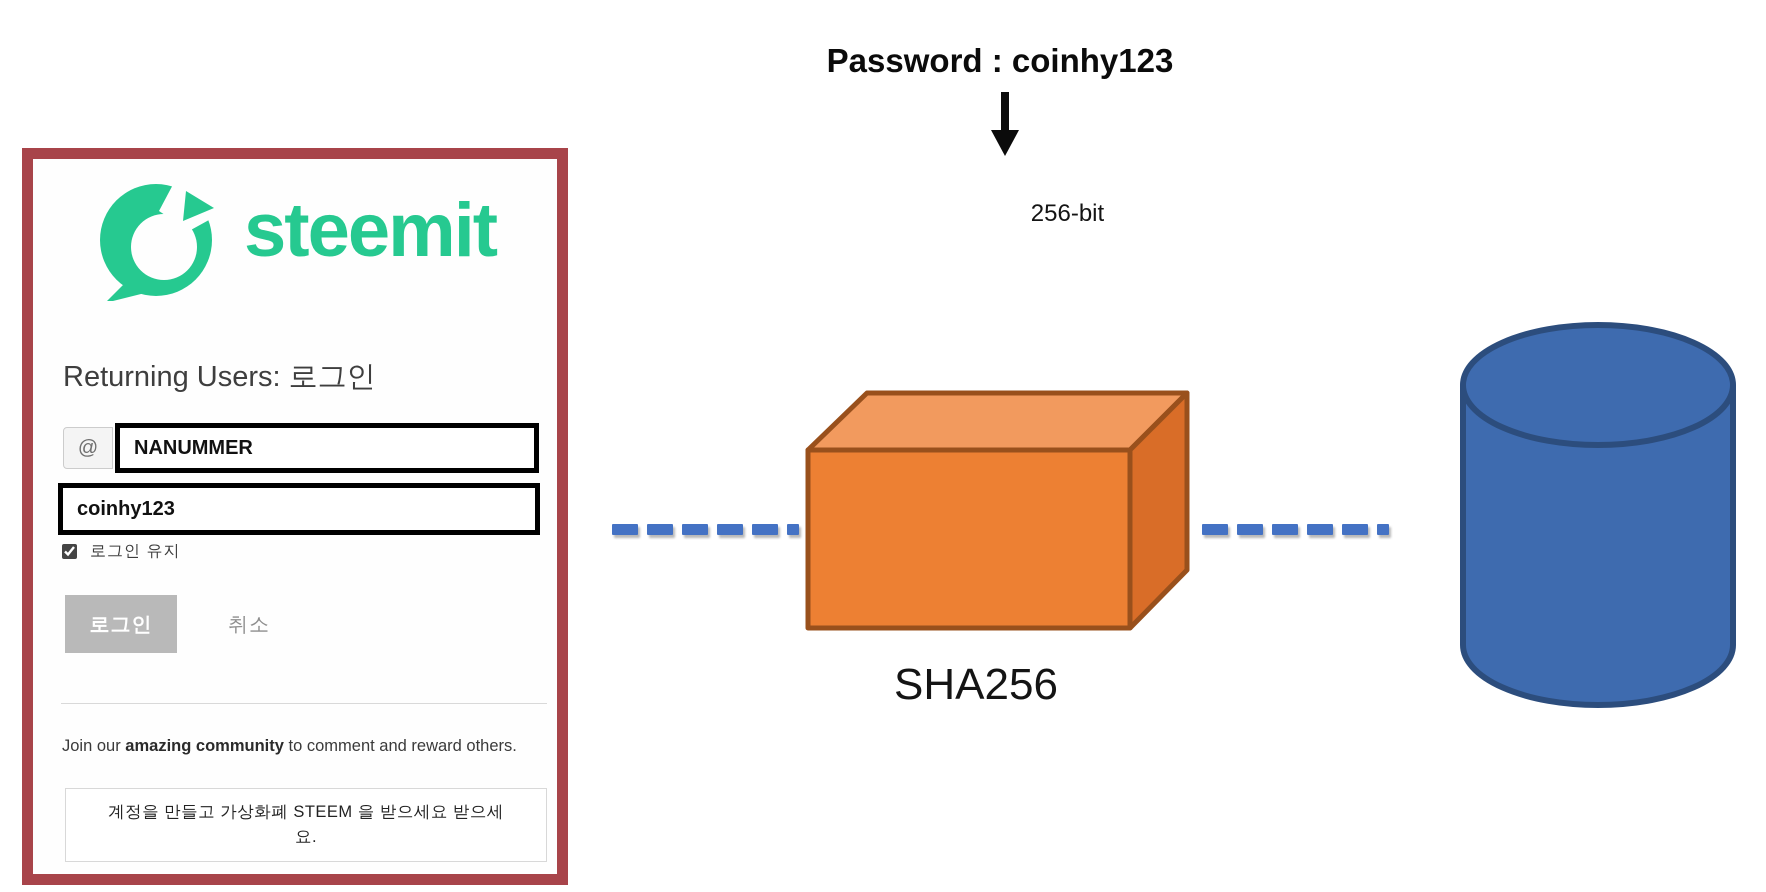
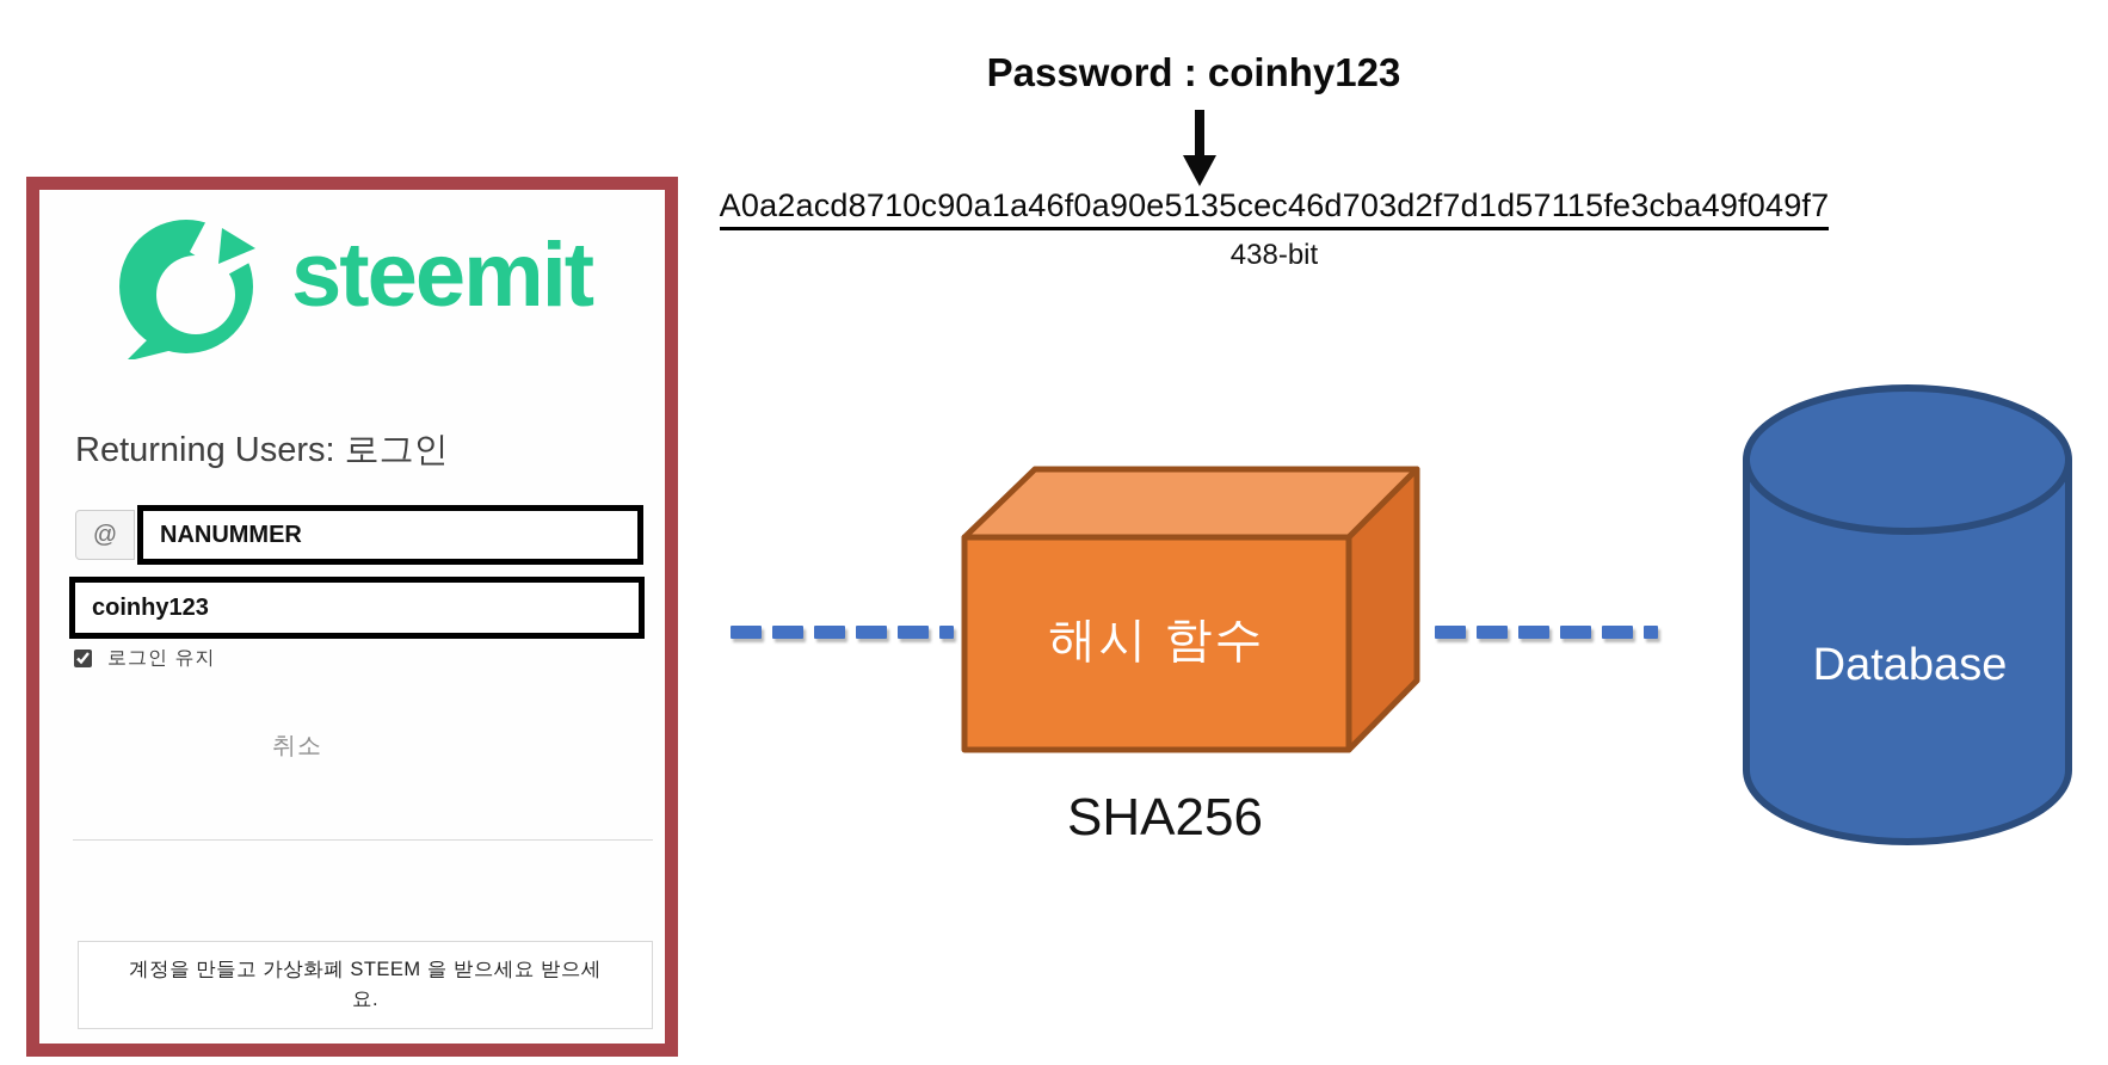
  Password : coinhy123
+ A0a2acd8710c90a1a46f0a90e5135cec46d703d2f7d1d57115fe3cba49f049f7
- 256-bit
+ 438-bit
  steemit
  Returning Users: 로그인
  @
  NANUMMER
  coinhy123
  로그인 유지
- 로그인
  취소
- Join our amazing community to comment and reward others.
  계정을 만들고 가상화폐 STEEM 을 받으세요 받으세요.
+ 해시 함수
  SHA256
+ Database
